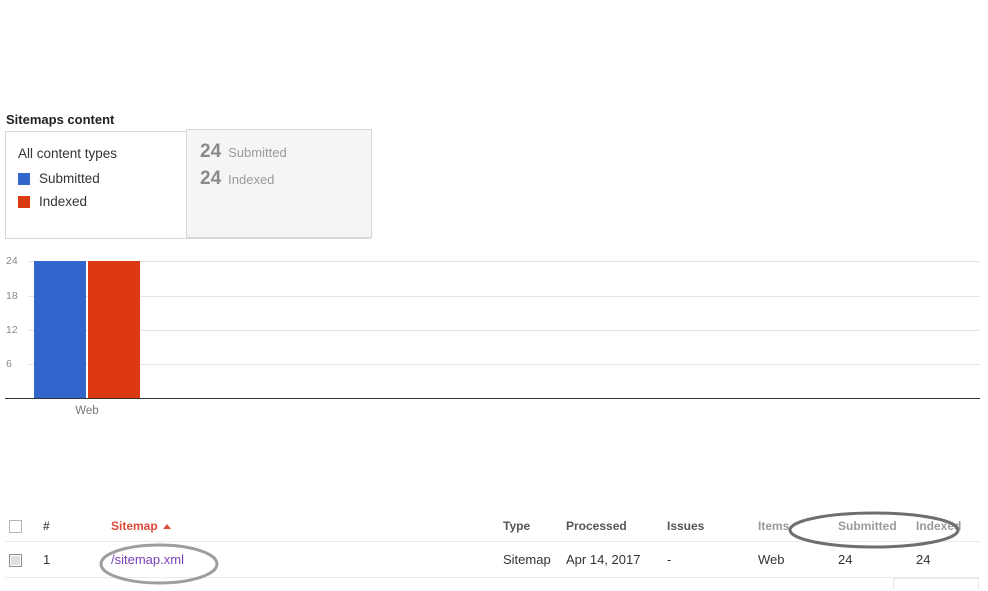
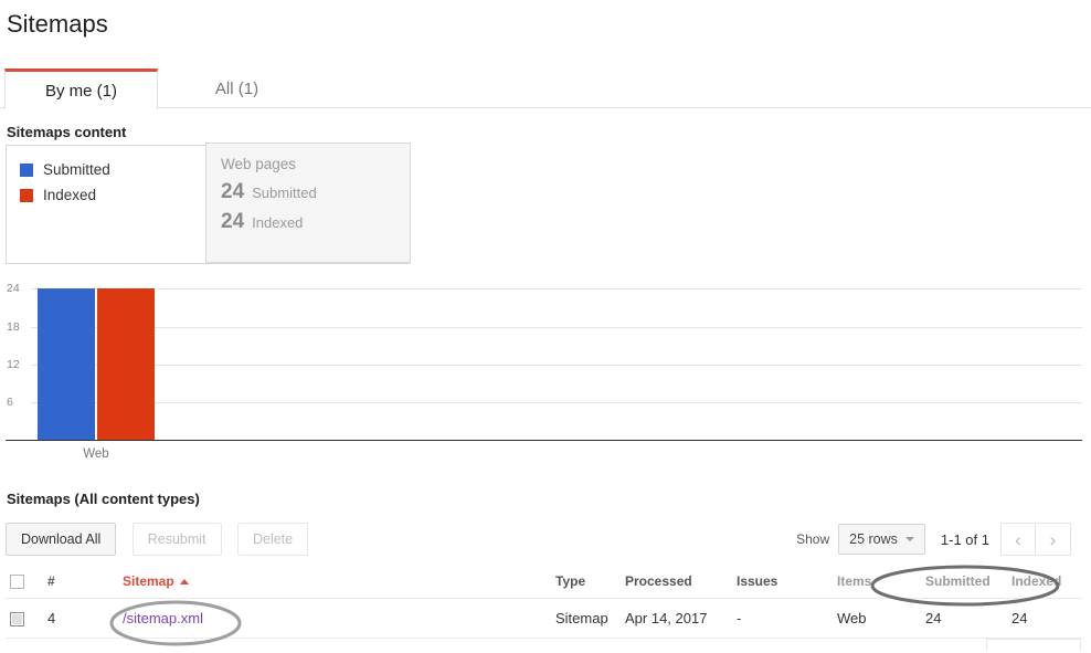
+ Sitemaps
+ By me (1)
+ All (1)
  Sitemaps content
- All content types
  Submitted
  Indexed
+ Web pages
  24
  Submitted
  24
  Indexed
  6
  12
  18
  24
  Web
+ Sitemaps (All content types)
+ Download All Resubmit Delete
+ Show
+ 25 rows
+ 1-1 of 1
+ ‹
+ ›
  	#	Sitemap	Type	Processed	Issues	Items	Submitted	Indexe
- 	1	/sitemap.xml	Sitemap	Apr 14, 2017	-	Web	24	24
+ 	4	/sitemap.xml	Sitemap	Apr 14, 2017	-	Web	24	24
